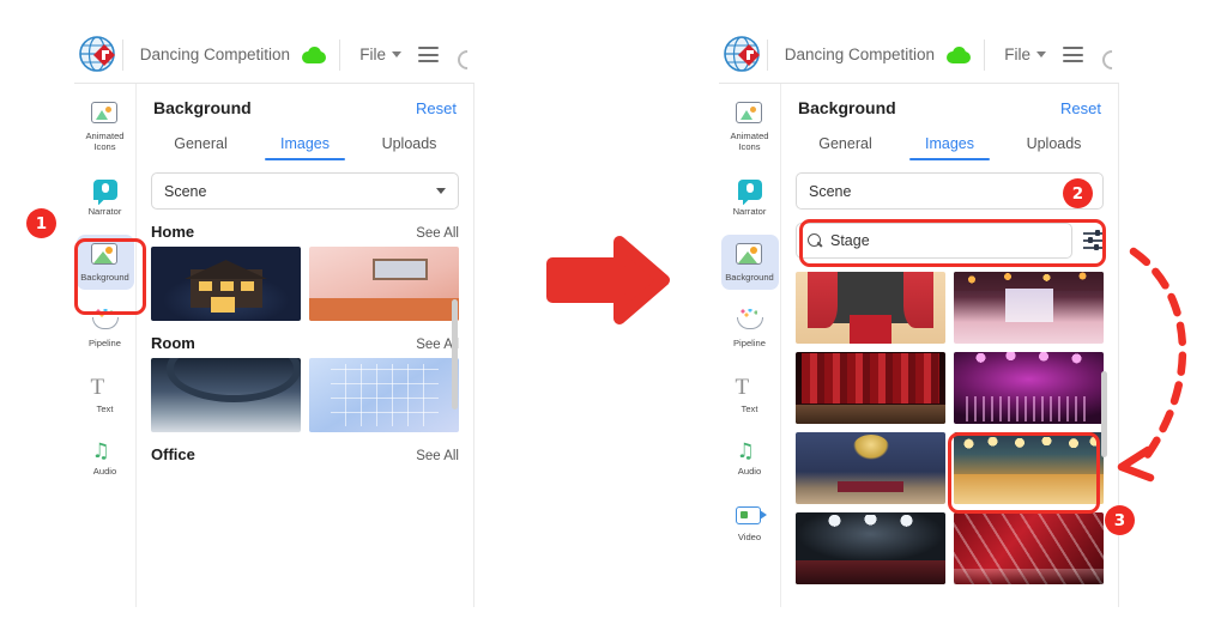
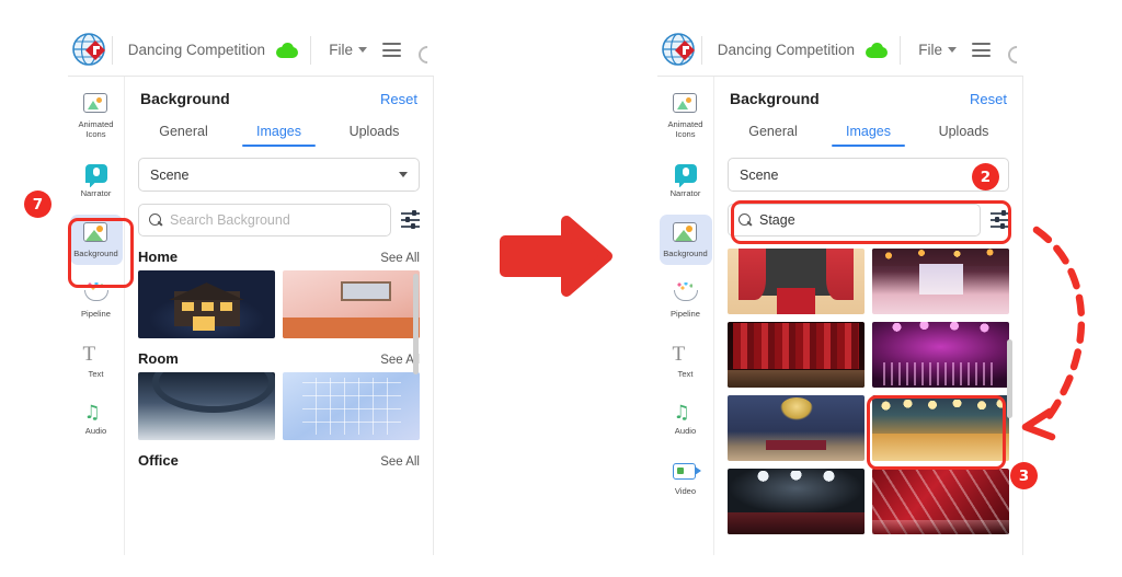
  Dancing Competition
  File
  Animated
  Icons
  Narrator
  Background
  Pipeline
  T
  Text
  ♫
  Audio
  Background
  Reset
  General
  Images
  Uploads
  Scene
+ Search Background
  Home
  See All
  Room
  Office
  See All
- 1
+ 7
  Dancing Competition
  File
  Animated
  Icons
  Narrator
  Background
  Pipeline
  T
  Text
  ♫
  Audio
  Video
  Background
  Reset
  General
  Images
  Uploads
  Scene
  Stage
  2
  3
